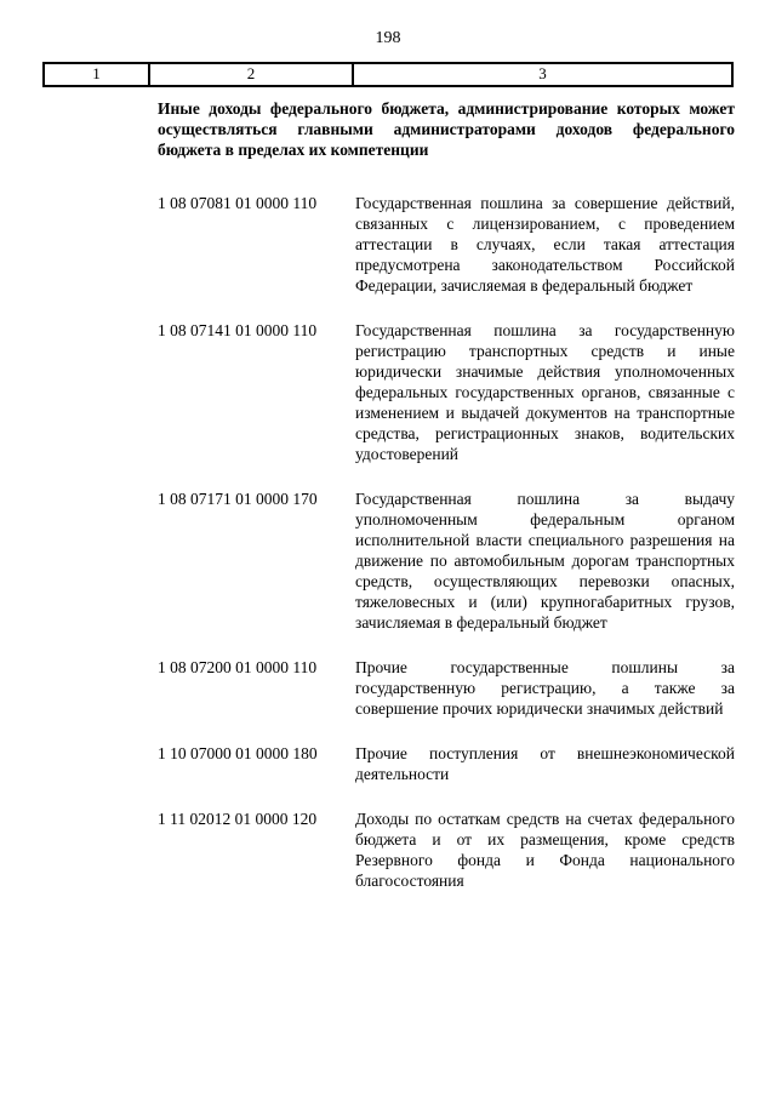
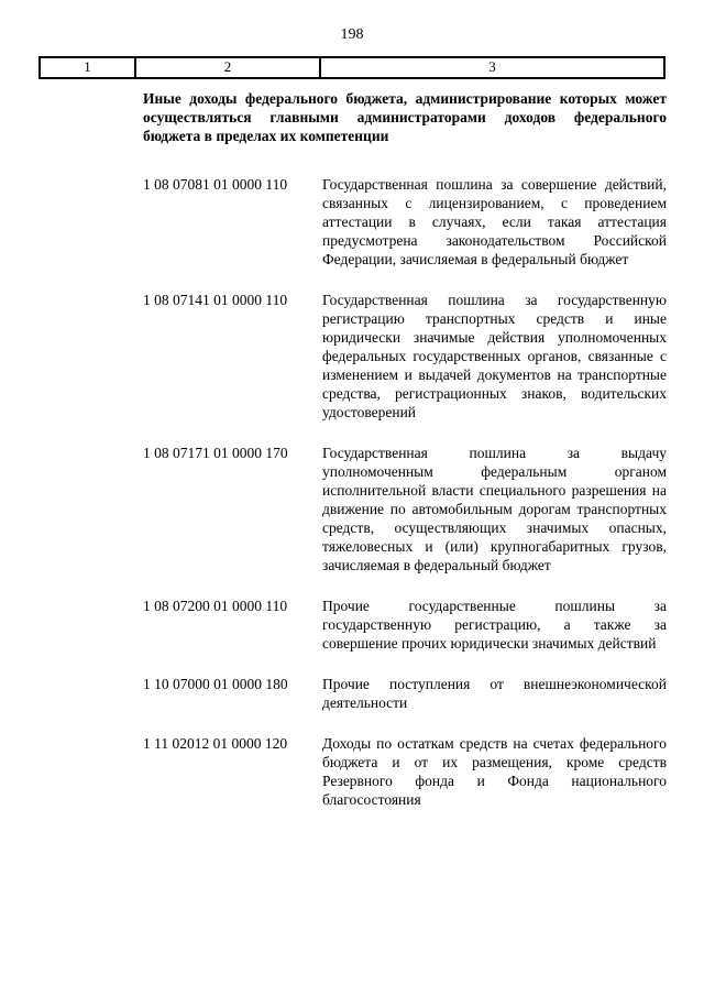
  198
  1
  2
  3
  Иные доходы федерального бюджета, администрирование которых может осуществляться главными администраторами доходов федерального бюджета в пределах их компетенции
  1 08 07081 01 0000 110
  Государственная пошлина за совершение действий, связанных с лицензированием, с проведением аттестации в случаях, если такая аттестация предусмотрена законодательством Российской Федерации, зачисляемая в федеральный бюджет
  1 08 07141 01 0000 110
  Государственная пошлина за государственную регистрацию транспортных средств и иные юридически значимые действия уполномоченных федеральных государственных органов, связанные с изменением и выдачей документов на транспортные средства, регистрационных знаков, водительских удостоверений
  1 08 07171 01 0000 170
- Государственная пошлина за выдачу уполномоченным федеральным органом исполнительной власти специального разрешения на движение по автомобильным дорогам транспортных средств, осуществляющих перевозки опасных, тяжеловесных и (или) крупногабаритных грузов, зачисляемая в федеральный бюджет
+ Государственная пошлина за выдачу уполномоченным федеральным органом исполнительной власти специального разрешения на движение по автомобильным дорогам транспортных средств, осуществляющих значимых опасных, тяжеловесных и (или) крупногабаритных грузов, зачисляемая в федеральный бюджет
  1 08 07200 01 0000 110
  Прочие государственные пошлины за государственную регистрацию, а также за совершение прочих юридически значимых действий
  1 10 07000 01 0000 180
  Прочие поступления от внешнеэкономической деятельности
  1 11 02012 01 0000 120
  Доходы по остаткам средств на счетах федерального бюджета и от их размещения, кроме средств Резервного фонда и Фонда национального благосостояния
